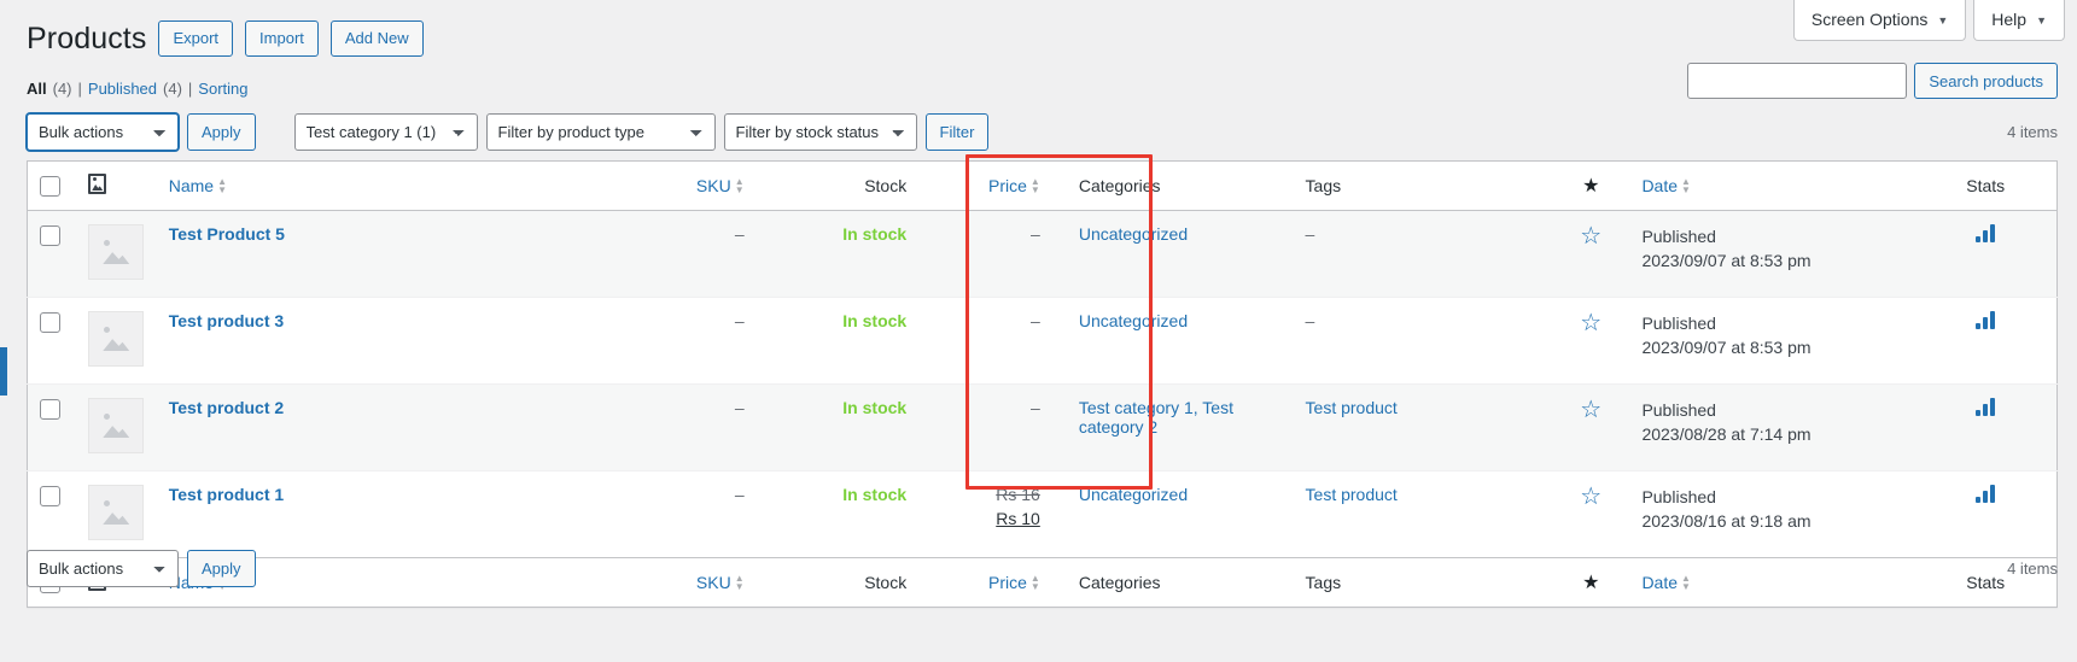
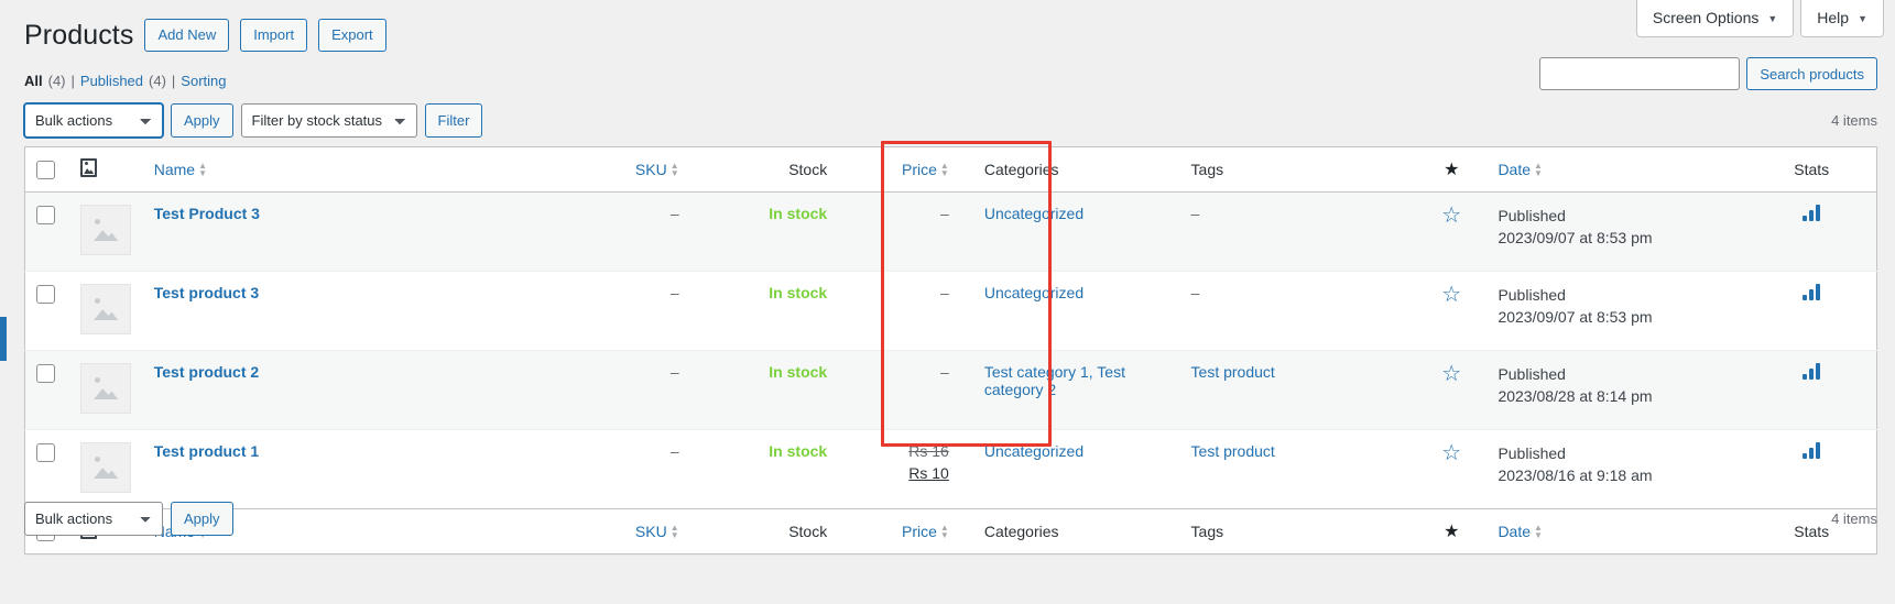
  Screen Options
  ▼
  Help
  ▼
  Products
- Export
+ Add New
  Import
- Add New
+ Export
  All
  (4)
  |
  Published
  (4)
  |
  Sorting
  Search products
  Bulk actions
  Apply
- Test category 1 (1)
- Filter by product type
  Filter by stock status
  Filter
  4 items
  		Name ▲▼	SKU ▲▼	Stock	Price ▲▼	Categories	Tags	★	Date ▲▼	Stats
- 		Test Product 5	–	In stock	–	Uncategorized	–	☆	Published 2023/09/07 at 8:53 pm
+ 		Test Product 3	–	In stock	–	Uncategorized	–	☆	Published 2023/09/07 at 8:53 pm
  		Test product 3	–	In stock	–	Uncategorized	–	☆	Published 2023/09/07 at 8:53 pm
- 		Test product 2	–	In stock	–	Test category 1, Test category 2	Test product	☆	Published 2023/08/28 at 7:14 pm
+ 		Test product 2	–	In stock	–	Test category 1, Test category 2	Test product	☆	Published 2023/08/28 at 8:14 pm
  		Test product 1	–	In stock	Rs 16 Rs 10	Uncategorized	Test product	☆	Published 2023/08/16 at 9:18 am
  		a	SKU ▲▼	Stock	Price ▲▼	Categories	Tags	★	Date ▲▼	Stats
  Bulk actions
  Apply
  4 items
